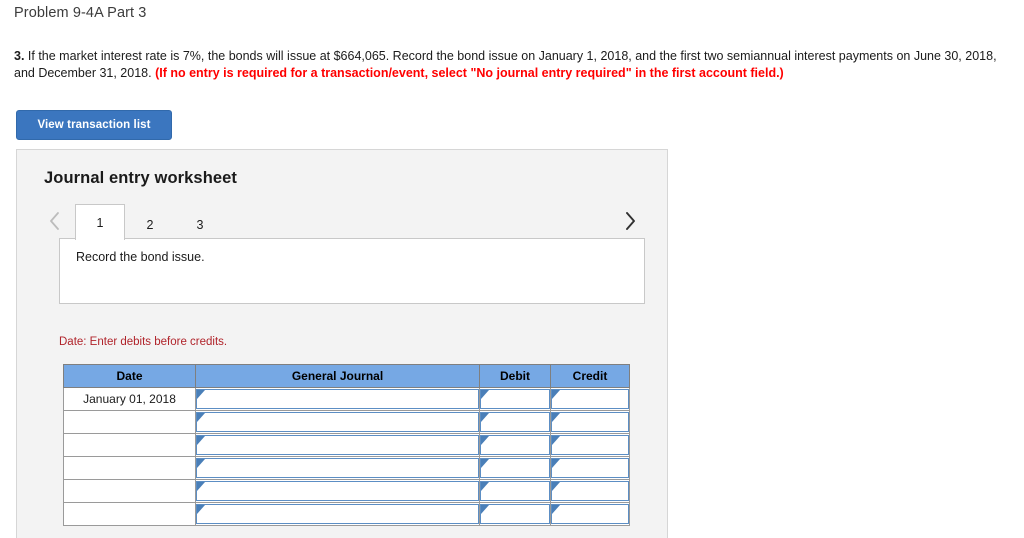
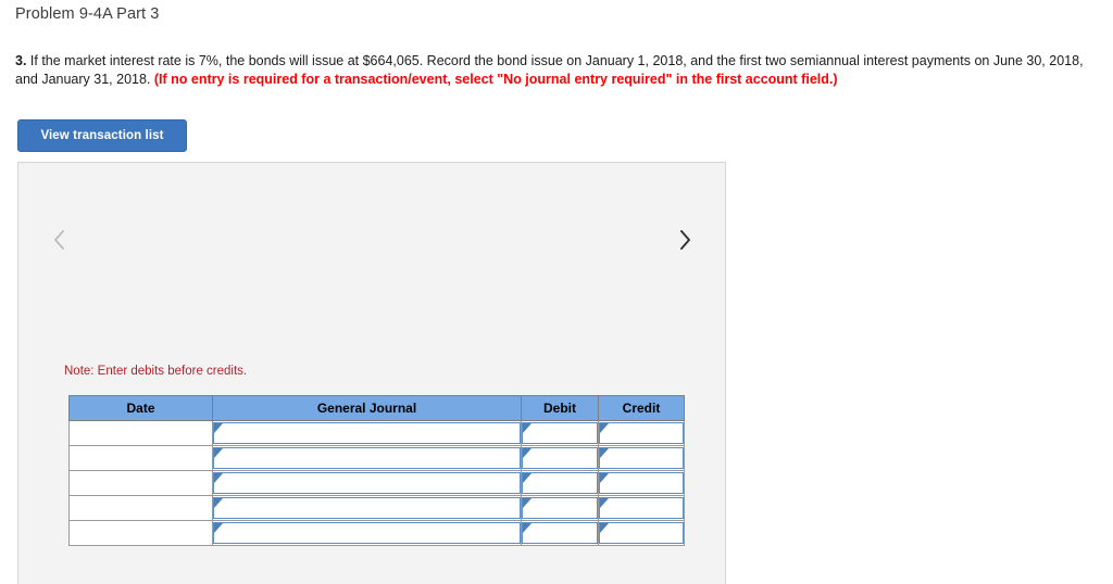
  Problem 9-4A Part 3
- 3. If the market interest rate is 7%, the bonds will issue at $664,065. Record the bond issue on January 1, 2018, and the first two semiannual interest payments on June 30, 2018, and December 31, 2018. (If no entry is required for a transaction/event, select "No journal entry required" in the first account field.)
+ 3. If the market interest rate is 7%, the bonds will issue at $664,065. Record the bond issue on January 1, 2018, and the first two semiannual interest payments on June 30, 2018, and January 31, 2018. (If no entry is required for a transaction/event, select "No journal entry required" in the first account field.)
  View transaction list
- Journal entry worksheet
- 1
- 2
- 3
- Record the bond issue.
- Date: Enter debits before credits.
+ Note: Enter debits before credits.
  Date	General Journal	Debit	Credit
- January 01, 2018
